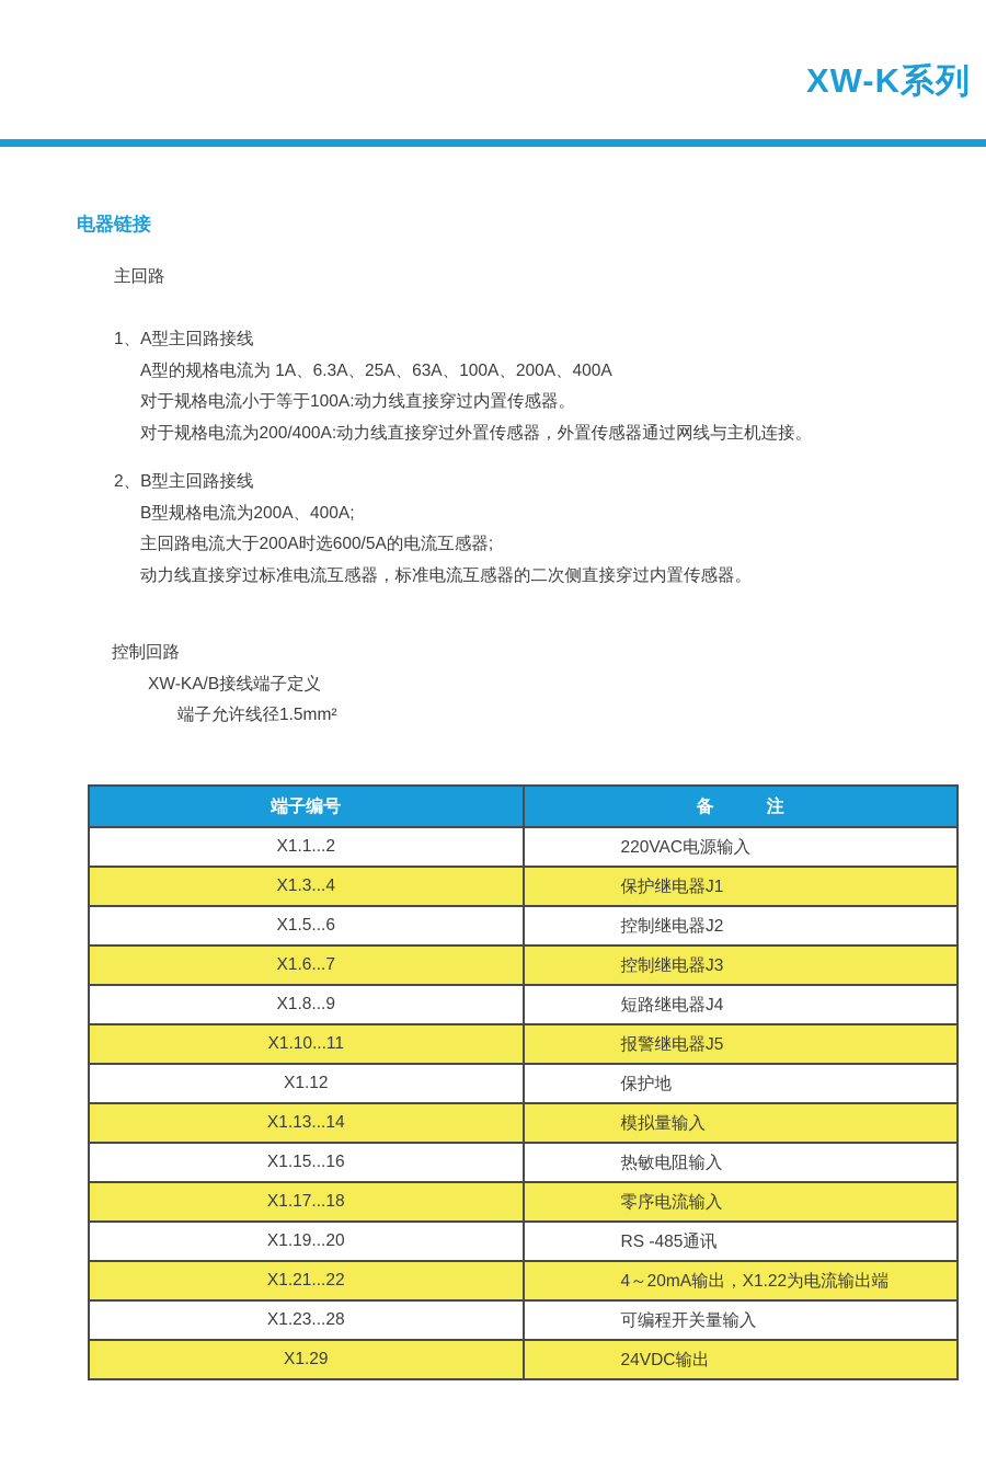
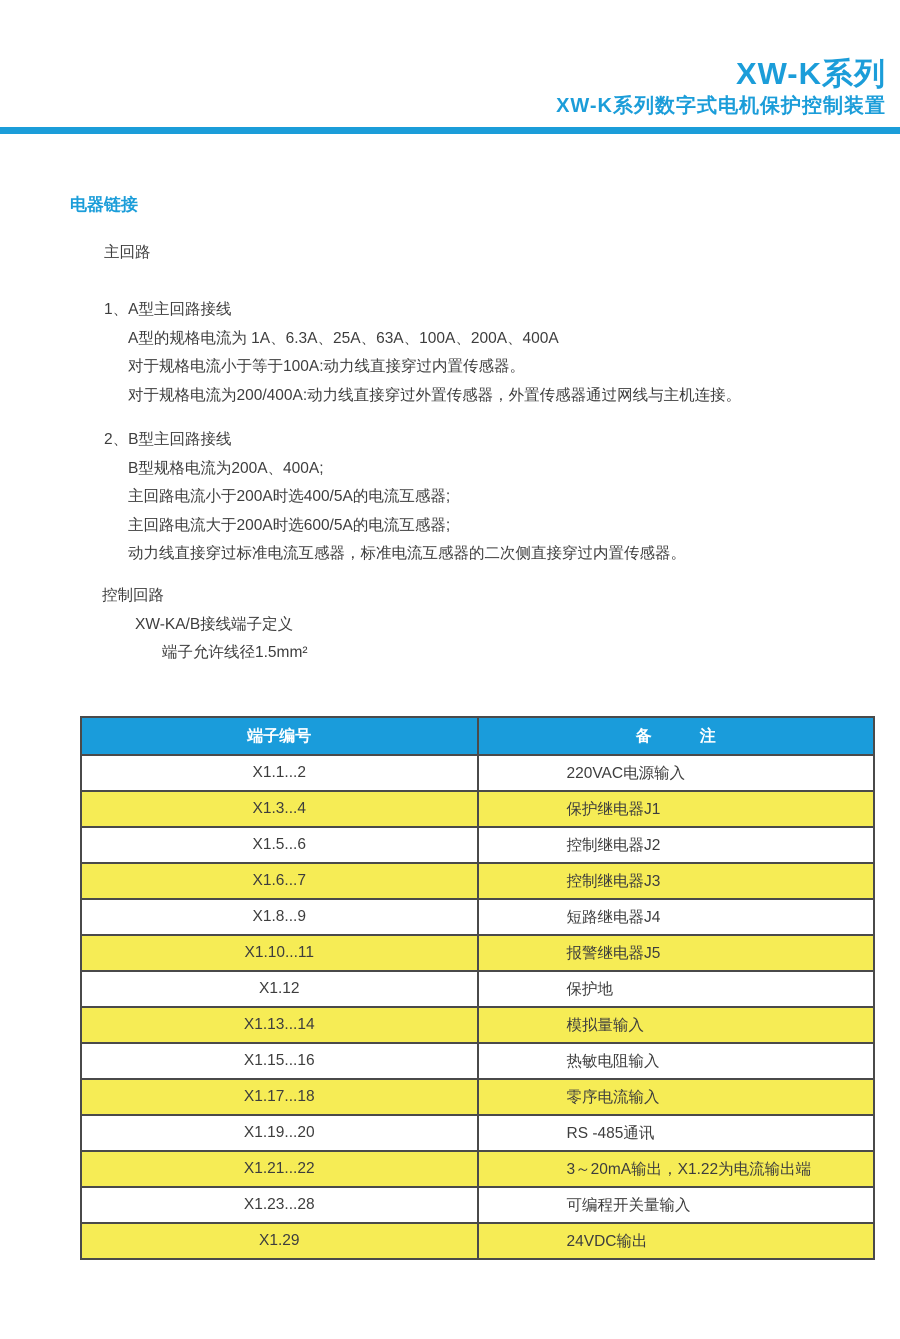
  XW-K系列
+ XW-K系列数字式电机保护控制装置
  电器链接
  主回路
  1、A型主回路接线
  A型的规格电流为 1A、6.3A、25A、63A、100A、200A、400A
  对于规格电流小于等于100A:动力线直接穿过内置传感器。
  对于规格电流为200/400A:动力线直接穿过外置传感器，外置传感器通过网线与主机连接。
  2、B型主回路接线
  B型规格电流为200A、400A;
+ 主回路电流小于200A时选400/5A的电流互感器;
  主回路电流大于200A时选600/5A的电流互感器;
  动力线直接穿过标准电流互感器，标准电流互感器的二次侧直接穿过内置传感器。
  控制回路
  XW-KA/B接线端子定义
  端子允许线径1.5mm²
  端子编号	备 注
  X1.1...2	220VAC电源输入
  X1.3...4	保护继电器J1
  X1.5...6	控制继电器J2
  X1.6...7	控制继电器J3
  X1.8...9	短路继电器J4
  X1.10...11	报警继电器J5
  X1.12	保护地
  X1.13...14	模拟量输入
  X1.15...16	热敏电阻输入
  X1.17...18	零序电流输入
  X1.19...20	RS -485通讯
- X1.21...22	4～20mA输出，X1.22为电流输出端
+ X1.21...22	3～20mA输出，X1.22为电流输出端
  X1.23...28	可编程开关量输入
  X1.29	24VDC输出
